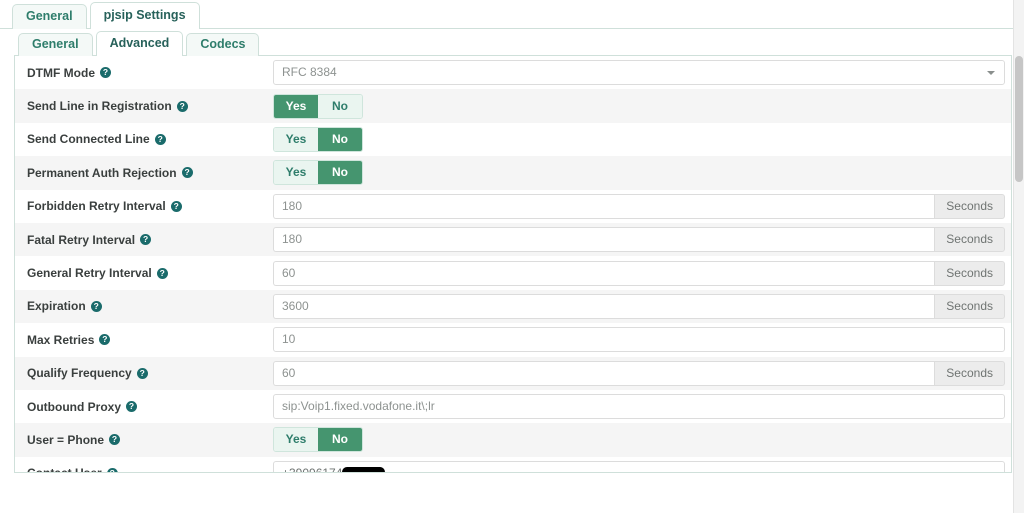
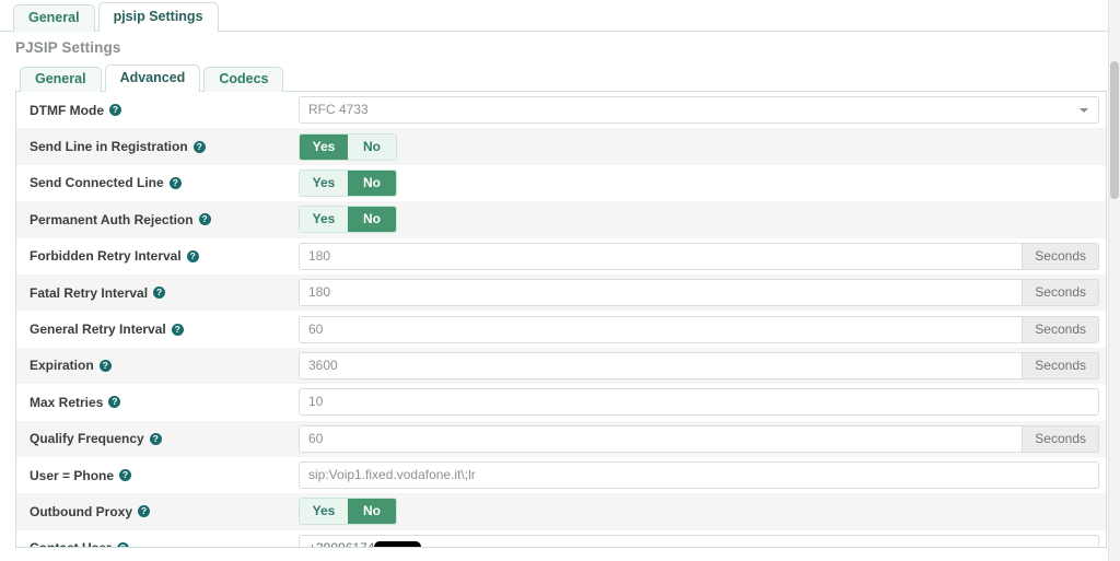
  General
  pjsip Settings
+ PJSIP Settings
  General
  Advanced
  Codecs
  DTMF Mode
  ?
- RFC 8384
+ RFC 4733
  Send Line in Registration
  ?
  Yes
  No
  Send Connected Line
  ?
  Yes
  No
  Permanent Auth Rejection
  ?
  Yes
  No
  Forbidden Retry Interval
  ?
  180
  Seconds
  Fatal Retry Interval
  ?
  180
  Seconds
  General Retry Interval
  ?
  60
  Seconds
  Expiration
  ?
  3600
  Seconds
  Max Retries
  ?
  10
  Qualify Frequency
  ?
  60
  Seconds
- Outbound Proxy
+ User = Phone
  ?
  sip:Voip1.fixed.vodafone.it\;lr
- User = Phone
+ Outbound Proxy
  ?
  Yes
  No
